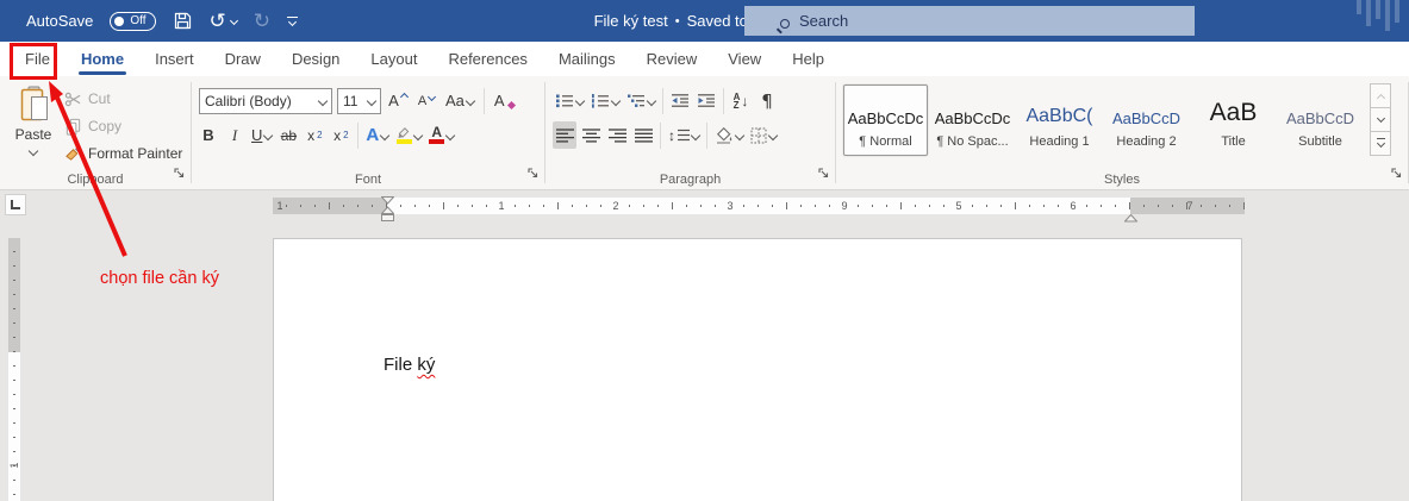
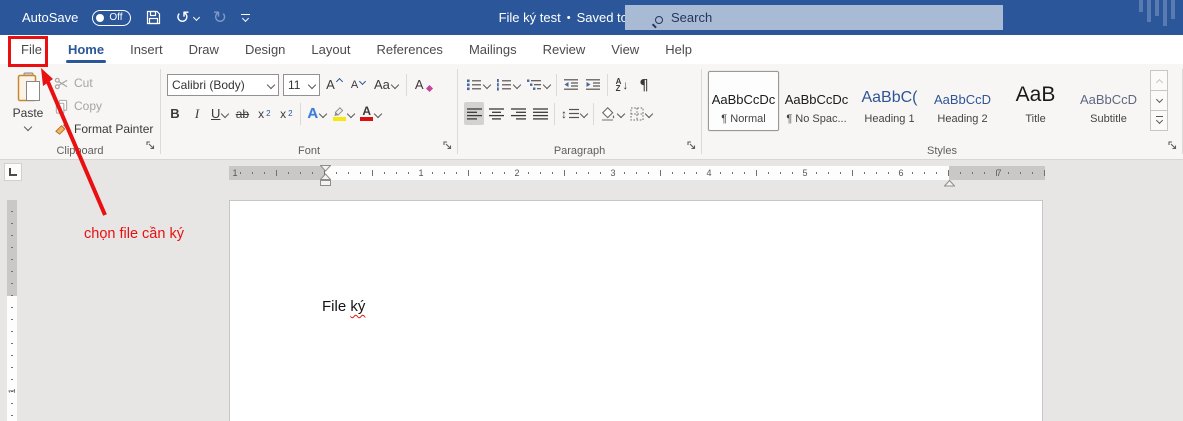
  AutoSave
  Off
  ↺
  ↻
  File ký test
  •
  Search
  File
  Home
  Insert
  Draw
  Design
  Layout
  References
  Mailings
  Review
  View
  Help
  Paste
  Cut
  Copy
  Format Painter
  Clipoard
  Calibri (Body)
  11
  A
  A
  Aa
  A
  B
  I
  U
  ab
  x
  2
  x
  2
  A
  A
  Font
  A
  Z
  ↓
  ¶
  ↕
  Paragraph
  AaBbCcDc
  ¶ Normal
  AaBbCcDc
  ¶ No Spac...
  AaBbC(
  Heading 1
  AaBbCcD
  Heading 2
  AaB
  Title
  AaBbCcD
  Subtitle
  Styles
  1
  1
  2
  3
- 9
+ 4
  5
  6
  7
  File ký
  chọn file cần ký
